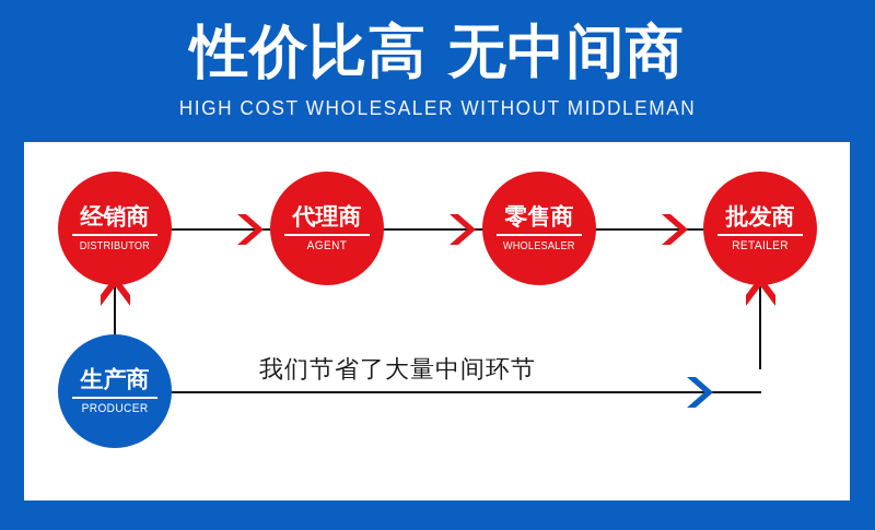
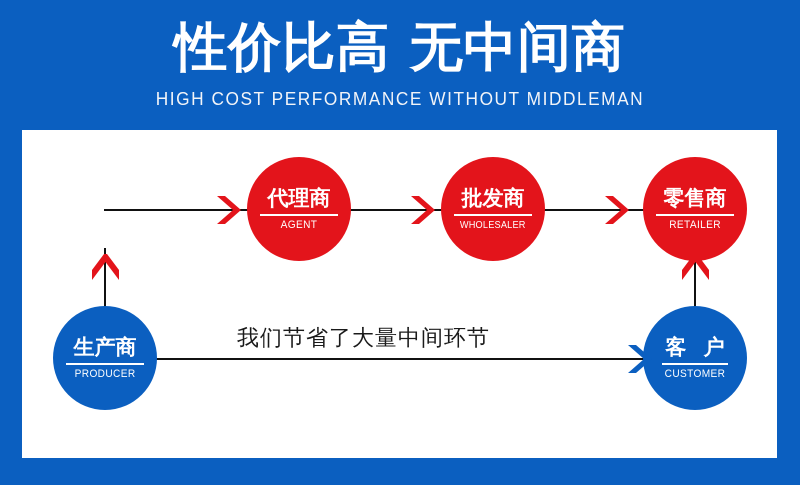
  性价比高 无中间商
- HIGH COST WHOLESALER WITHOUT MIDDLEMAN
+ HIGH COST PERFORMANCE WITHOUT MIDDLEMAN
  我们节省了大量中间环节
- 经销商
- DISTRIBUTOR
  代理商
  AGENT
- 零售商
+ 批发商
  WHOLESALER
- 批发商
+ 零售商
  RETAILER
  生产商
  PRODUCER
+ 客 户
+ CUSTOMER
